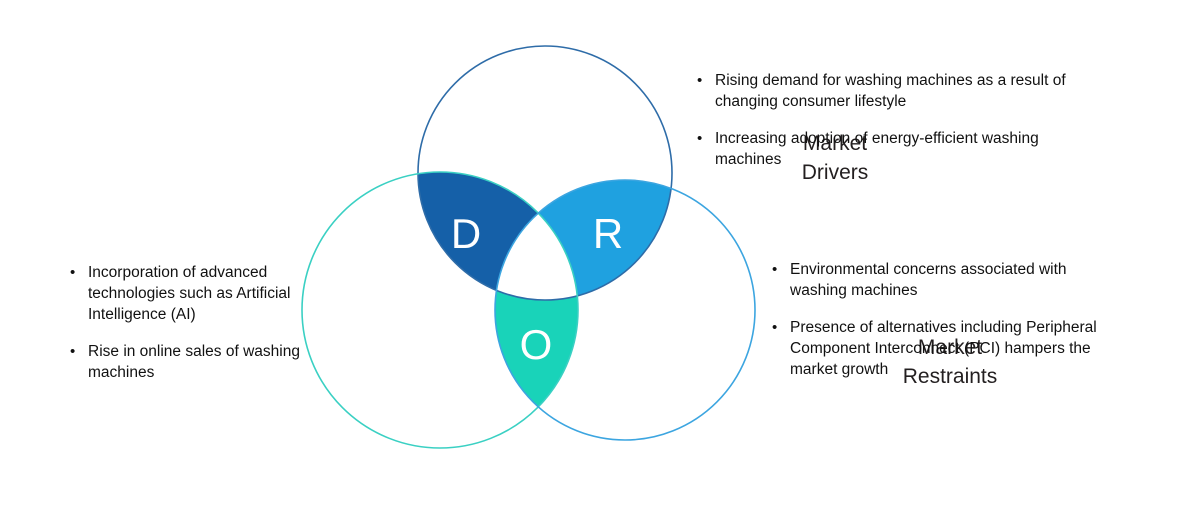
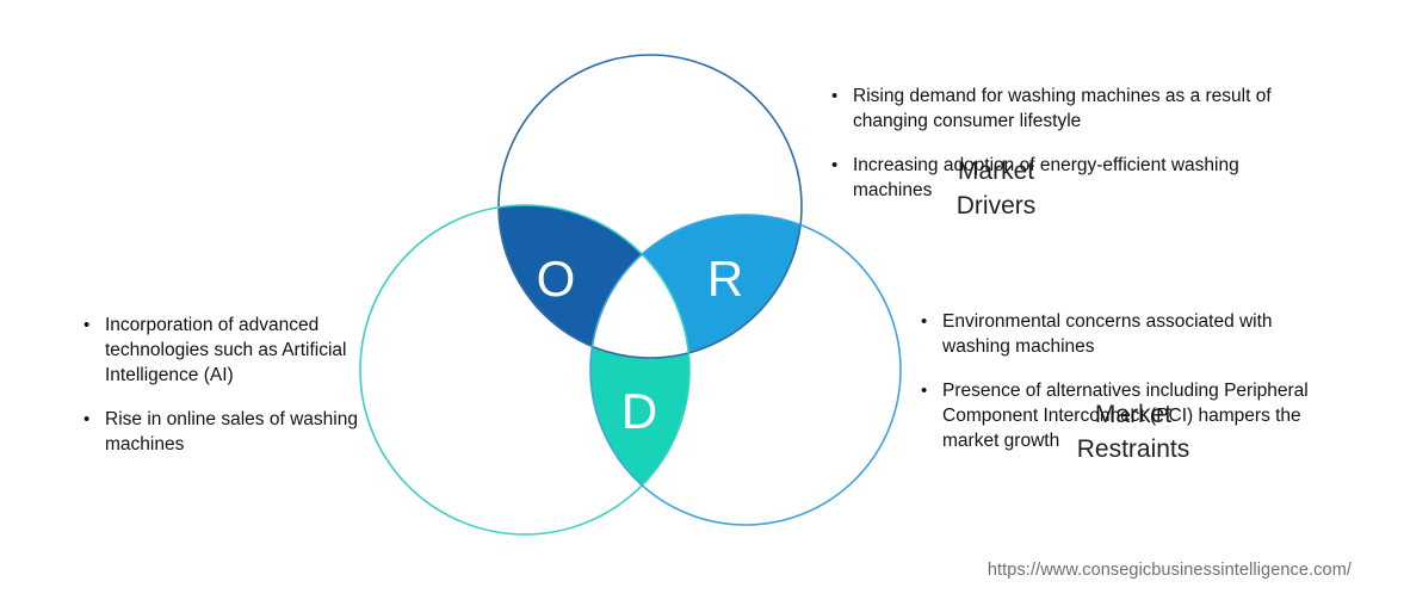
- D
+ O
  R
- O
+ D
  Market
  Drivers
  Market
  Restraints
  •
  Rising demand for washing machines as a result of changing consumer lifestyle
  •
  Increasing adoption of energy-efficient washing machines
  •
  Environmental concerns associated with washing machines
  •
  Presence of alternatives including Peripheral Component Interconnect (PCI) hampers the market growth
  •
  Incorporation of advanced technologies such as Artificial Intelligence (AI)
  •
  Rise in online sales of washing machines
+ https://www.consegicbusinessintelligence.com/
